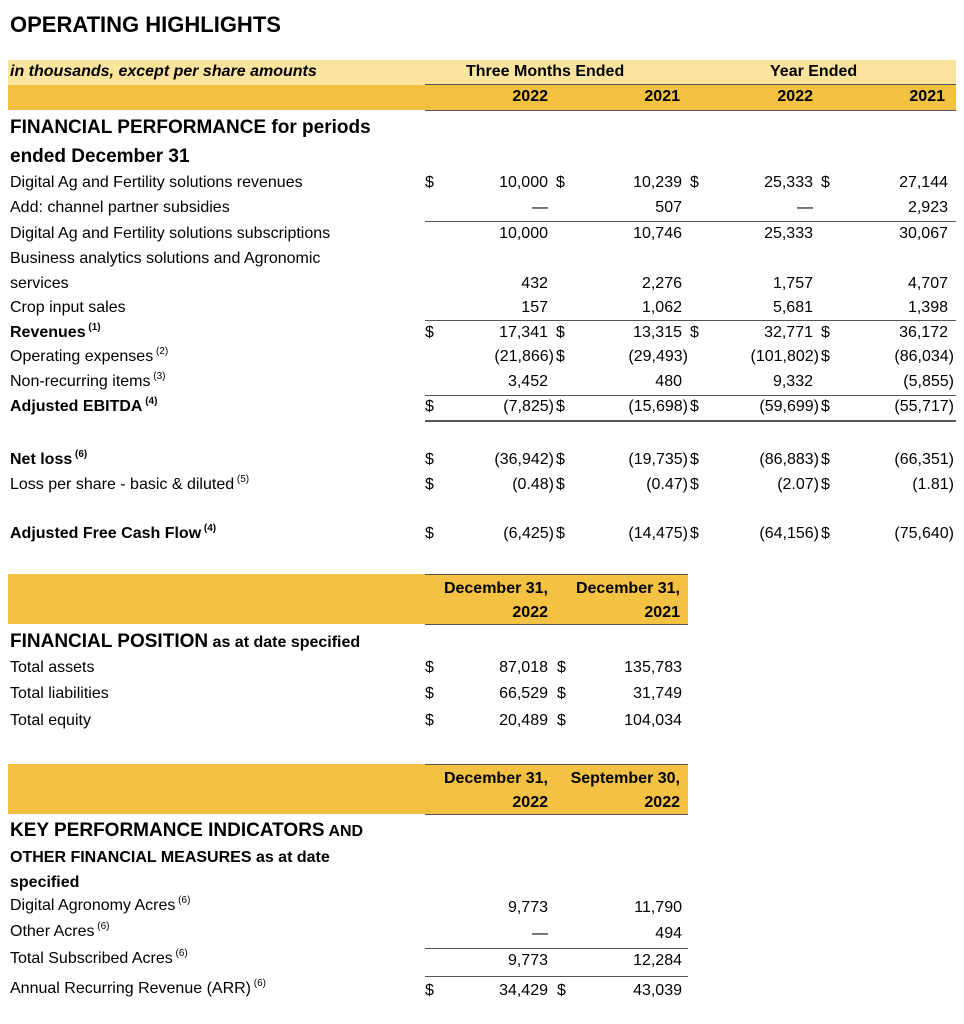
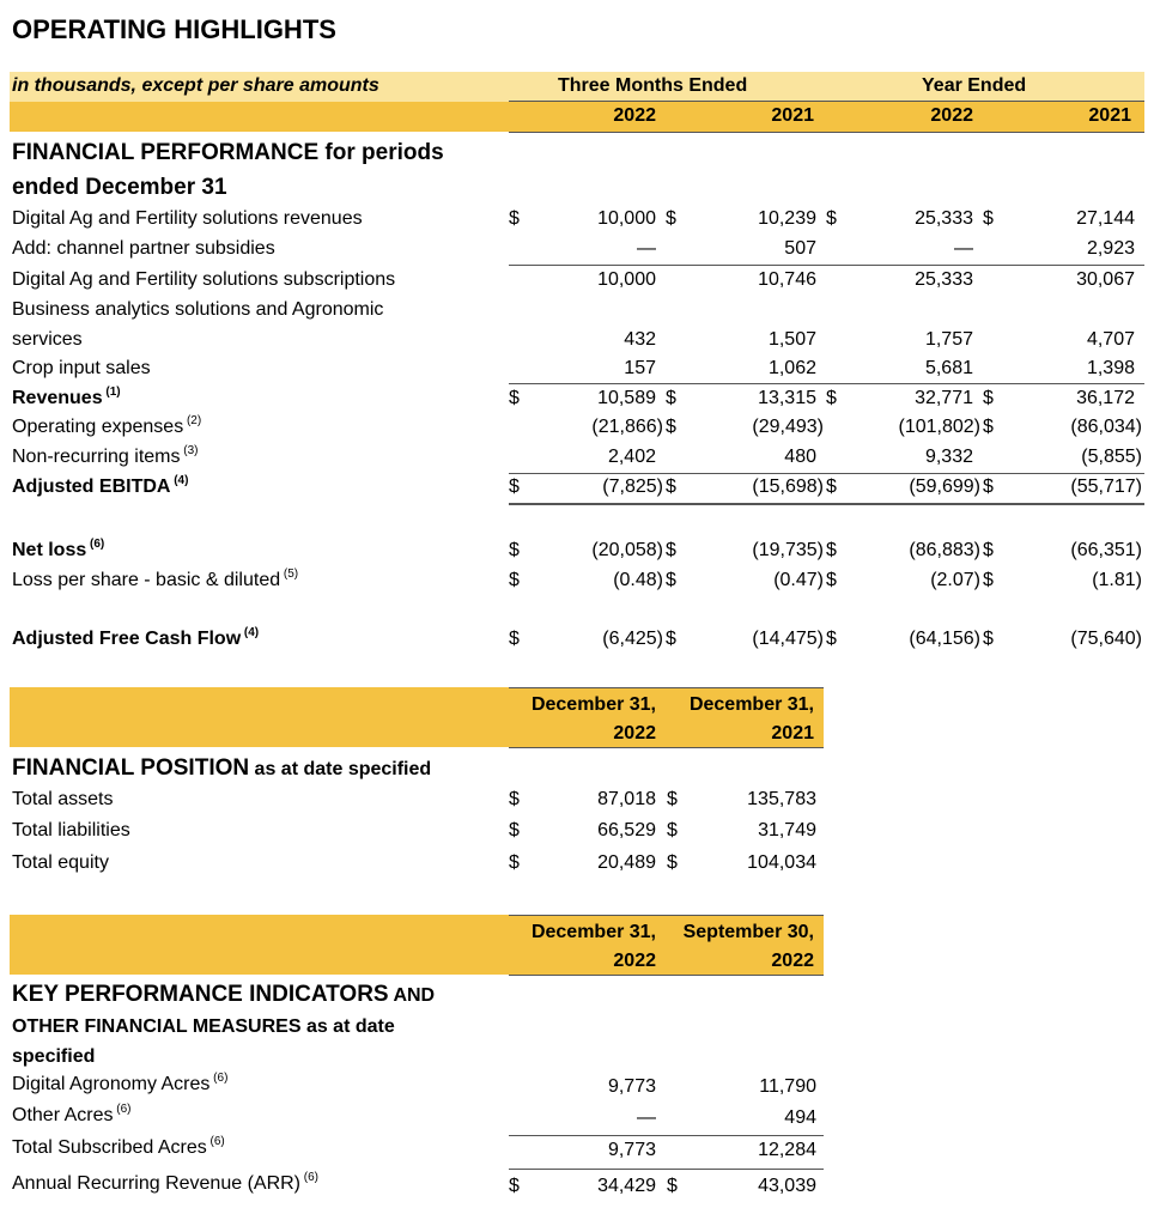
  OPERATING HIGHLIGHTS
  in thousands, except per share amounts
  Three Months Ended
  Year Ended
  2022
  2021
  2022
  2021
  FINANCIAL PERFORMANCE for periods
  ended December 31
  Digital Ag and Fertility solutions revenues
  10,000
  10,239
  25,333
  27,144
  $
  $
  $
  $
  Add: channel partner subsidies
  —
  507
  —
  2,923
  Digital Ag and Fertility solutions subscriptions
  10,000
  10,746
  25,333
  30,067
  Business analytics solutions and Agronomic
  services
  432
- 2,276
+ 1,507
  1,757
  4,707
  Crop input sales
  157
  1,062
  5,681
  1,398
  Revenues (1)
- 17,341
+ 10,589
  13,315
  32,771
  36,172
  $
  $
  $
  $
  Operating expenses (2)
  (21,866)
  (29,493)
  (101,802)
  (86,034)
  $
  $
  Non-recurring items (3)
- 3,452
+ 2,402
  480
  9,332
  (5,855)
  Adjusted EBITDA (4)
  (7,825)
  (15,698)
  (59,699)
  (55,717)
  $
  $
  $
  $
  Net loss (6)
- (36,942)
+ (20,058)
  (19,735)
  (86,883)
  (66,351)
  $
  $
  $
  $
  Loss per share - basic & diluted (5)
  (0.48)
  (0.47)
  (2.07)
  (1.81)
  $
  $
  $
  $
  Adjusted Free Cash Flow (4)
  (6,425)
  (14,475)
  (64,156)
  (75,640)
  $
  $
  $
  $
  December 31,
  2022
  December 31,
  2021
  FINANCIAL POSITION as at date specified
  Total assets
  87,018
  135,783
  $
  $
  Total liabilities
  66,529
  31,749
  $
  $
  Total equity
  20,489
  104,034
  $
  $
  December 31,
  2022
  September 30,
  2022
  KEY PERFORMANCE INDICATORS AND
  OTHER FINANCIAL MEASURES as at date
  specified
  Digital Agronomy Acres (6)
  9,773
  11,790
  Other Acres (6)
  —
  494
  Total Subscribed Acres (6)
  9,773
  12,284
  Annual Recurring Revenue (ARR) (6)
  34,429
  43,039
  $
  $
